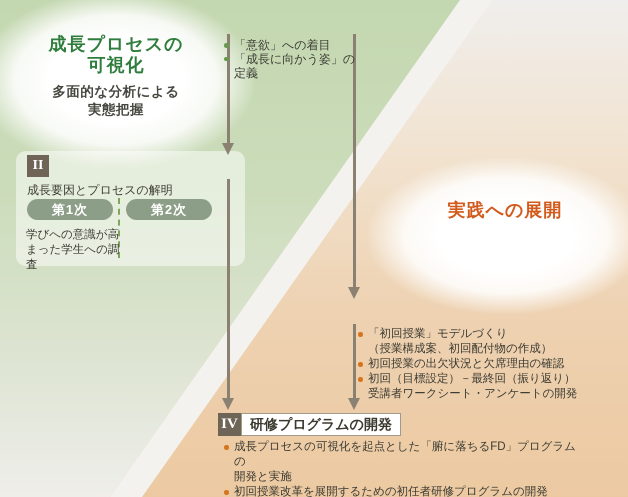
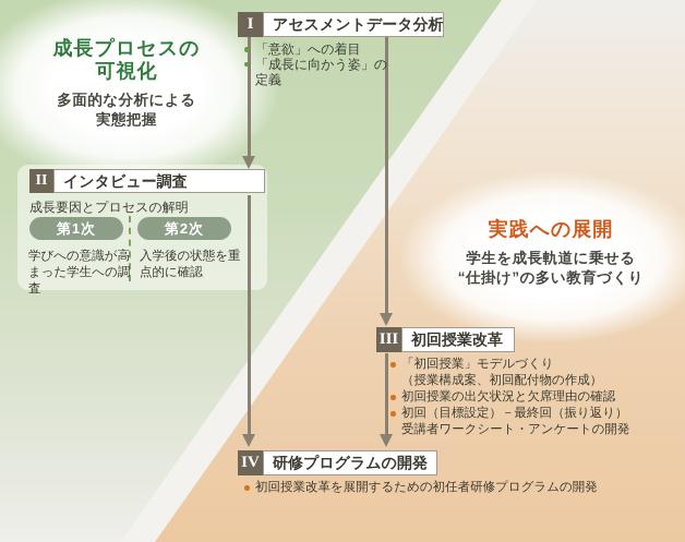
  成長プロセスの
  可視化
  多面的な分析による
  実態把握
  実践への展開
+ 学生を成長軌道に乗せる
+ “仕掛け”の多い教育づくり
+ I
+ アセスメントデータ分析
  「意欲」への着目
  「成長に向かう姿」の
  定義
  II
+ インタビュー調査
  成長要因とプロセスの解明
  第1次
  第2次
  学びへの意識が高
  まった学生への調査
+ 入学後の状態を重
+ 点的に確認
+ III
+ 初回授業改革
  「初回授業」モデルづくり
  （授業構成案、初回配付物の作成）
  初回授業の出欠状況と欠席理由の確認
  初回（目標設定）－最終回（振り返り）
  受講者ワークシート・アンケートの開発
  IV
  研修プログラムの開発
- 成長プロセスの可視化を起点とした「腑に落ちるFD」プログラムの
- 開発と実施
  初回授業改革を展開するための初任者研修プログラムの開発
